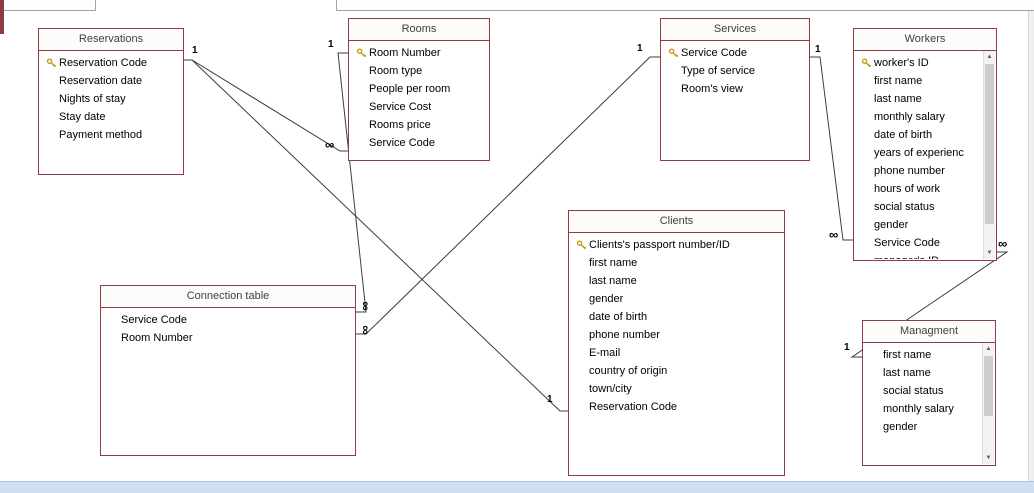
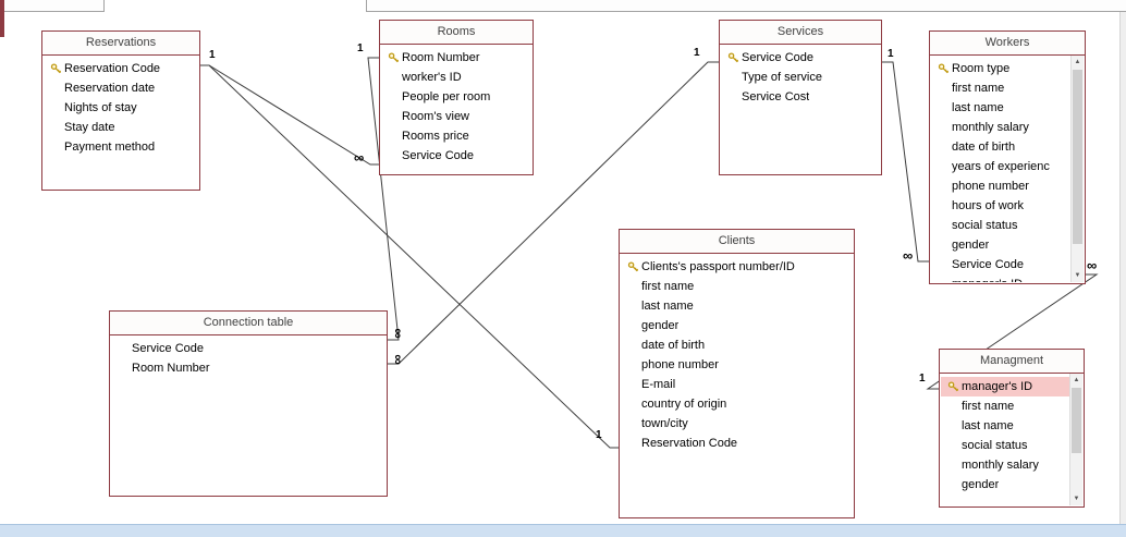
  Reservations
  Reservation Code
  Reservation date
  Nights of stay
  Stay date
  Payment method
  Rooms
  Room Number
- Room type
+ worker's ID
  People per room
- Service Cost
+ Room's view
  Rooms price
  Service Code
  Services
  Service Code
  Type of service
- Room's view
+ Service Cost
  Workers
- worker's ID
+ Room type
  first name
  last name
  monthly salary
  date of birth
  years of experienc
  phone number
  hours of work
  social status
  gender
  Service Code
  Clients
  Clients's passport number/ID
  first name
  last name
  gender
  date of birth
  phone number
  E-mail
  country of origin
  town/city
  Reservation Code
  Connection table
  Service Code
  Room Number
  Managment
+ manager's ID
  first name
  last name
  social status
  monthly salary
  gender
  1
  ∞
  1
  1
  1
  1
  ∞
  1
  ∞
